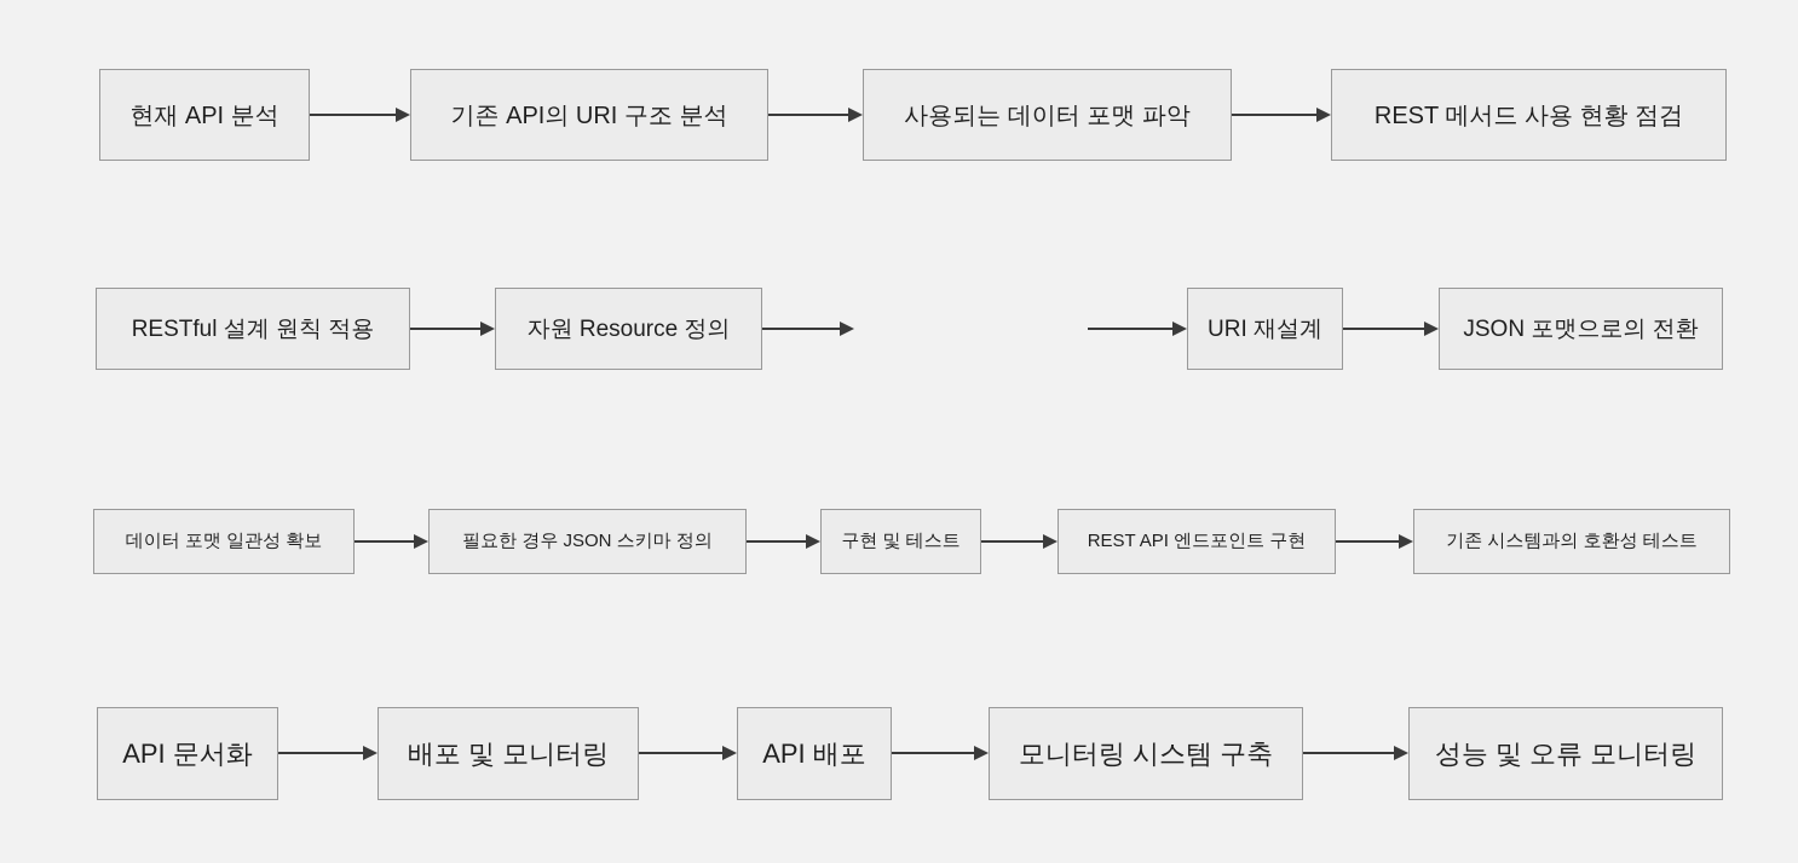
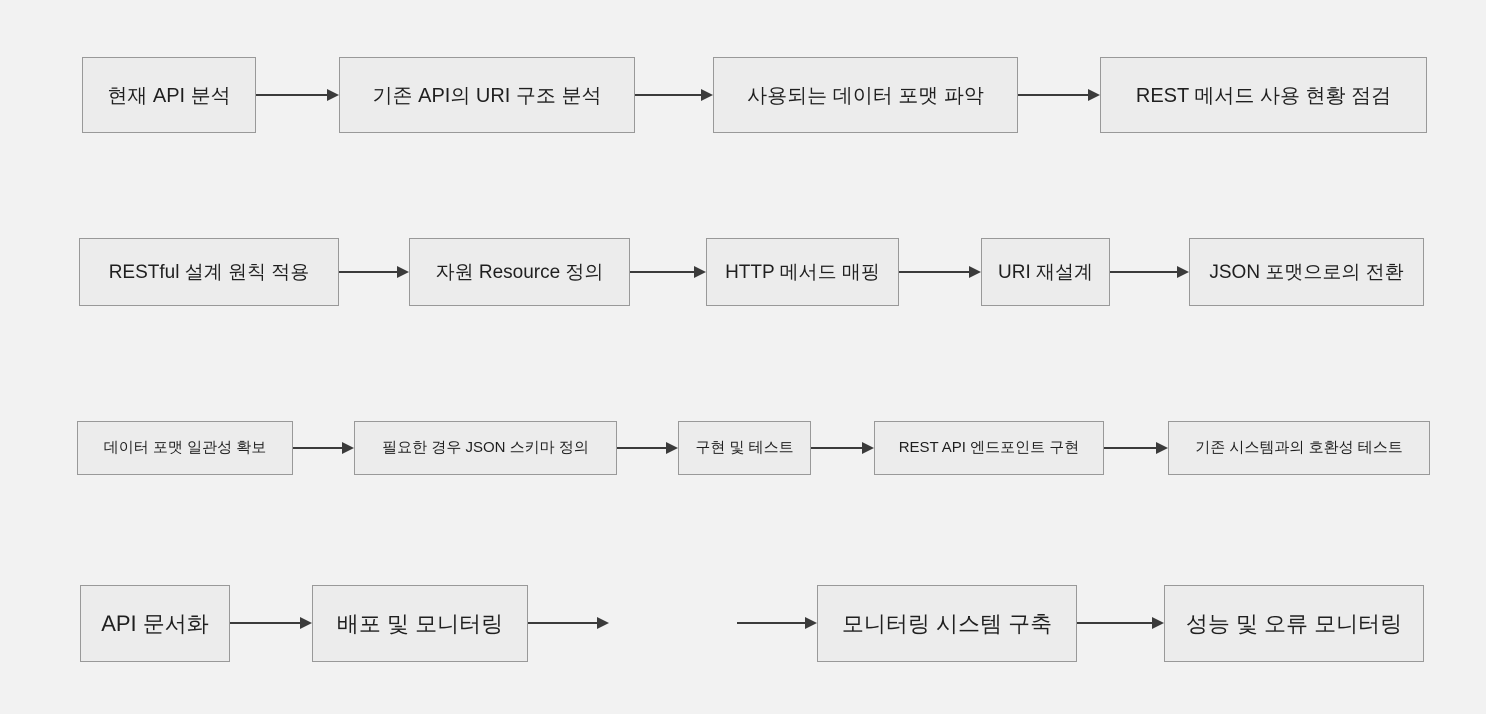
  현재 API 분석
  기존 API의 URI 구조 분석
  사용되는 데이터 포맷 파악
  REST 메서드 사용 현황 점검
  RESTful 설계 원칙 적용
  자원 Resource 정의
+ HTTP 메서드 매핑
  URI 재설계
  JSON 포맷으로의 전환
  데이터 포맷 일관성 확보
  필요한 경우 JSON 스키마 정의
  구현 및 테스트
  REST API 엔드포인트 구현
  기존 시스템과의 호환성 테스트
  API 문서화
  배포 및 모니터링
- API 배포
  모니터링 시스템 구축
  성능 및 오류 모니터링
